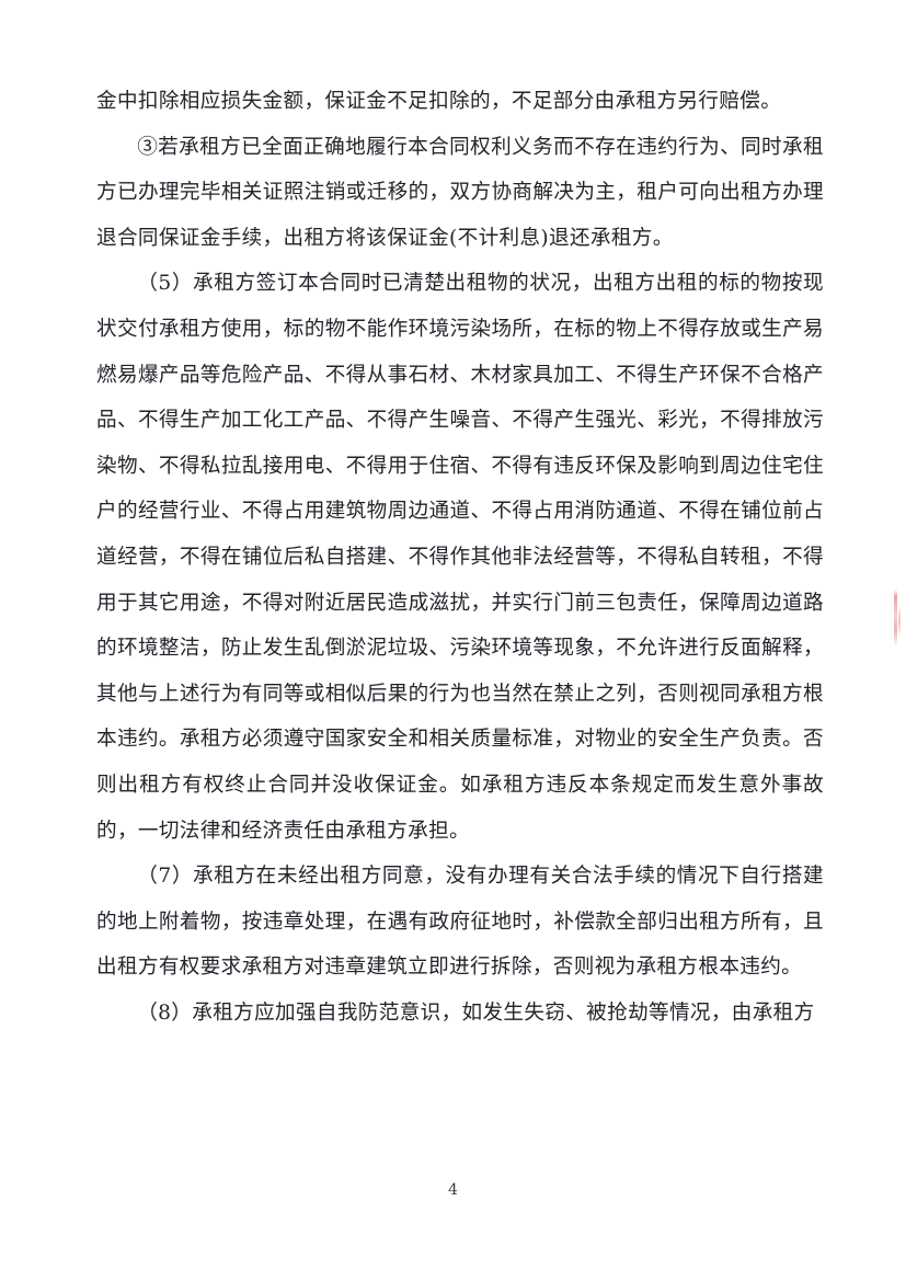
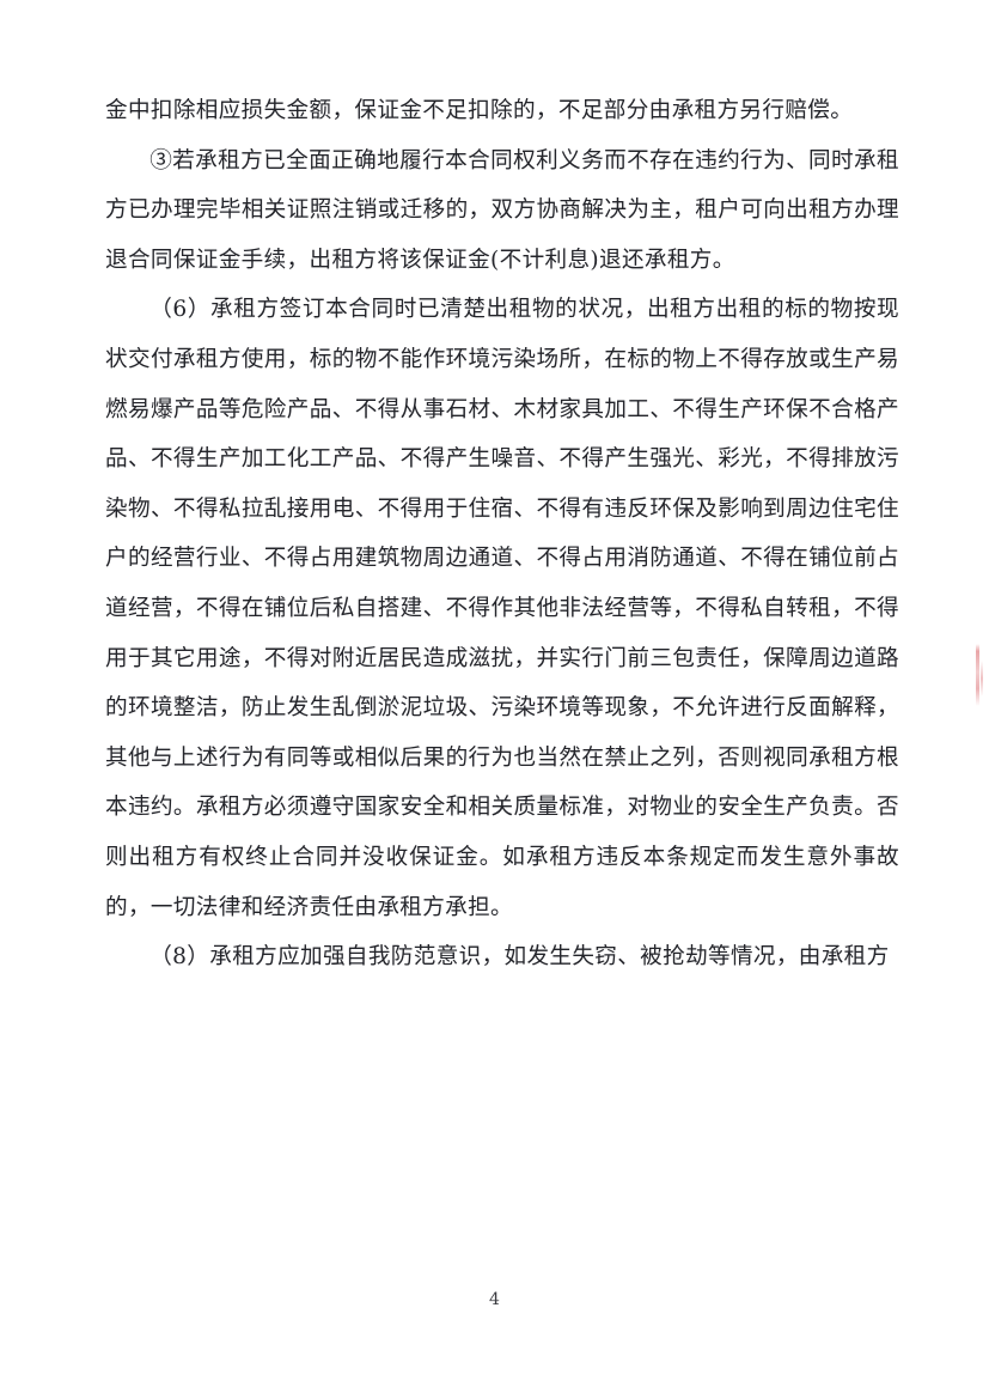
  金中扣除相应损失金额，保证金不足扣除的，不足部分由承租方另行赔偿。
  ③若承租方已全面正确地履行本合同权利义务而不存在违约行为、同时承租方已办理完毕相关证照注销或迁移的，双方协商解决为主，租户可向出租方办理退合同保证金手续，出租方将该保证金(不计利息)退还承租方。
- （5）承租方签订本合同时已清楚出租物的状况，出租方出租的标的物按现状交付承租方使用，标的物不能作环境污染场所，在标的物上不得存放或生产易燃易爆产品等危险产品、不得从事石材、木材家具加工、不得生产环保不合格产品、不得生产加工化工产品、不得产生噪音、不得产生强光、彩光，不得排放污染物、不得私拉乱接用电、不得用于住宿、不得有违反环保及影响到周边住宅住户的经营行业、不得占用建筑物周边通道、不得占用消防通道、不得在铺位前占道经营，不得在铺位后私自搭建、不得作其他非法经营等，不得私自转租，不得用于其它用途，不得对附近居民造成滋扰，并实行门前三包责任，保障周边道路的环境整洁，防止发生乱倒淤泥垃圾、污染环境等现象，不允许进行反面解释，其他与上述行为有同等或相似后果的行为也当然在禁止之列，否则视同承租方根本违约。承租方必须遵守国家安全和相关质量标准，对物业的安全生产负责。否则出租方有权终止合同并没收保证金。如承租方违反本条规定而发生意外事故的，一切法律和经济责任由承租方承担。
+ （6）承租方签订本合同时已清楚出租物的状况，出租方出租的标的物按现状交付承租方使用，标的物不能作环境污染场所，在标的物上不得存放或生产易燃易爆产品等危险产品、不得从事石材、木材家具加工、不得生产环保不合格产品、不得生产加工化工产品、不得产生噪音、不得产生强光、彩光，不得排放污染物、不得私拉乱接用电、不得用于住宿、不得有违反环保及影响到周边住宅住户的经营行业、不得占用建筑物周边通道、不得占用消防通道、不得在铺位前占道经营，不得在铺位后私自搭建、不得作其他非法经营等，不得私自转租，不得用于其它用途，不得对附近居民造成滋扰，并实行门前三包责任，保障周边道路的环境整洁，防止发生乱倒淤泥垃圾、污染环境等现象，不允许进行反面解释，其他与上述行为有同等或相似后果的行为也当然在禁止之列，否则视同承租方根本违约。承租方必须遵守国家安全和相关质量标准，对物业的安全生产负责。否则出租方有权终止合同并没收保证金。如承租方违反本条规定而发生意外事故的，一切法律和经济责任由承租方承担。
- （7）承租方在未经出租方同意，没有办理有关合法手续的情况下自行搭建的地上附着物，按违章处理，在遇有政府征地时，补偿款全部归出租方所有，且出租方有权要求承租方对违章建筑立即进行拆除，否则视为承租方根本违约。
  （8）承租方应加强自我防范意识，如发生失窃、被抢劫等情况，由承租方
  4
